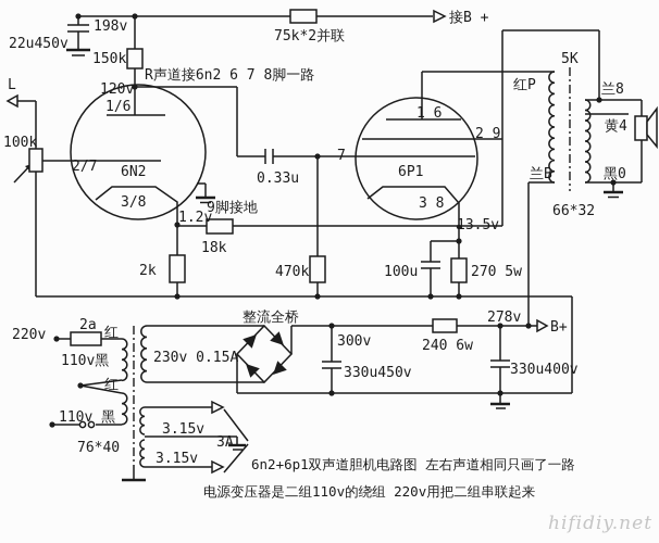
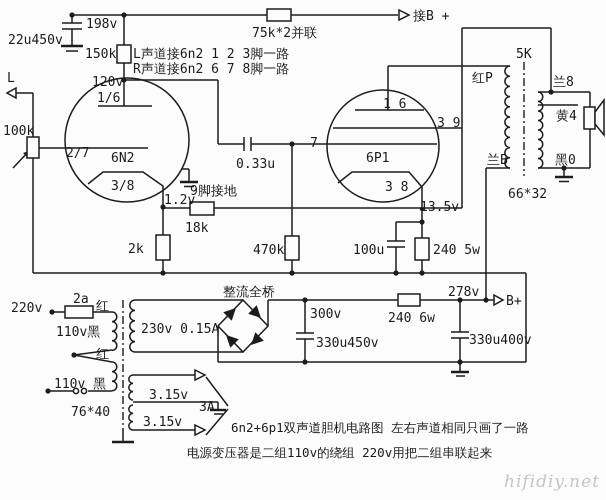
  L
  198v
  22u450v
  150k
+ L声道接6n2 1 2 3脚一路
  R声道接6n2 6 7 8脚一路
  120v
  75k*2并联
  接B +
  1/6
  100k
  2/7
  6N2
  3/8
  9脚接地
  1.2v
  2k
  18k
  470k
  0.33u
  7
  6P1
  1 6
- 2 9
+ 3 9
  3 8
  13.5v
  100u
- 270 5w
+ 240 5w
  红P
  5K
  兰8
  黄4
  兰B
  黑0
  66*32
  220v
  2a
  红
  110v黑
  红
  110v 黑
  76*40
  230v 0.15A
  整流全桥
  300v
  330u450v
  240 6w
  278v
  B+
  330u400v
  3.15v
  3.15v
  3A
  6n2+6p1双声道胆机电路图 左右声道相同只画了一路
  电源变压器是二组110v的绕组 220v用把二组串联起来
  hifidiy.net
